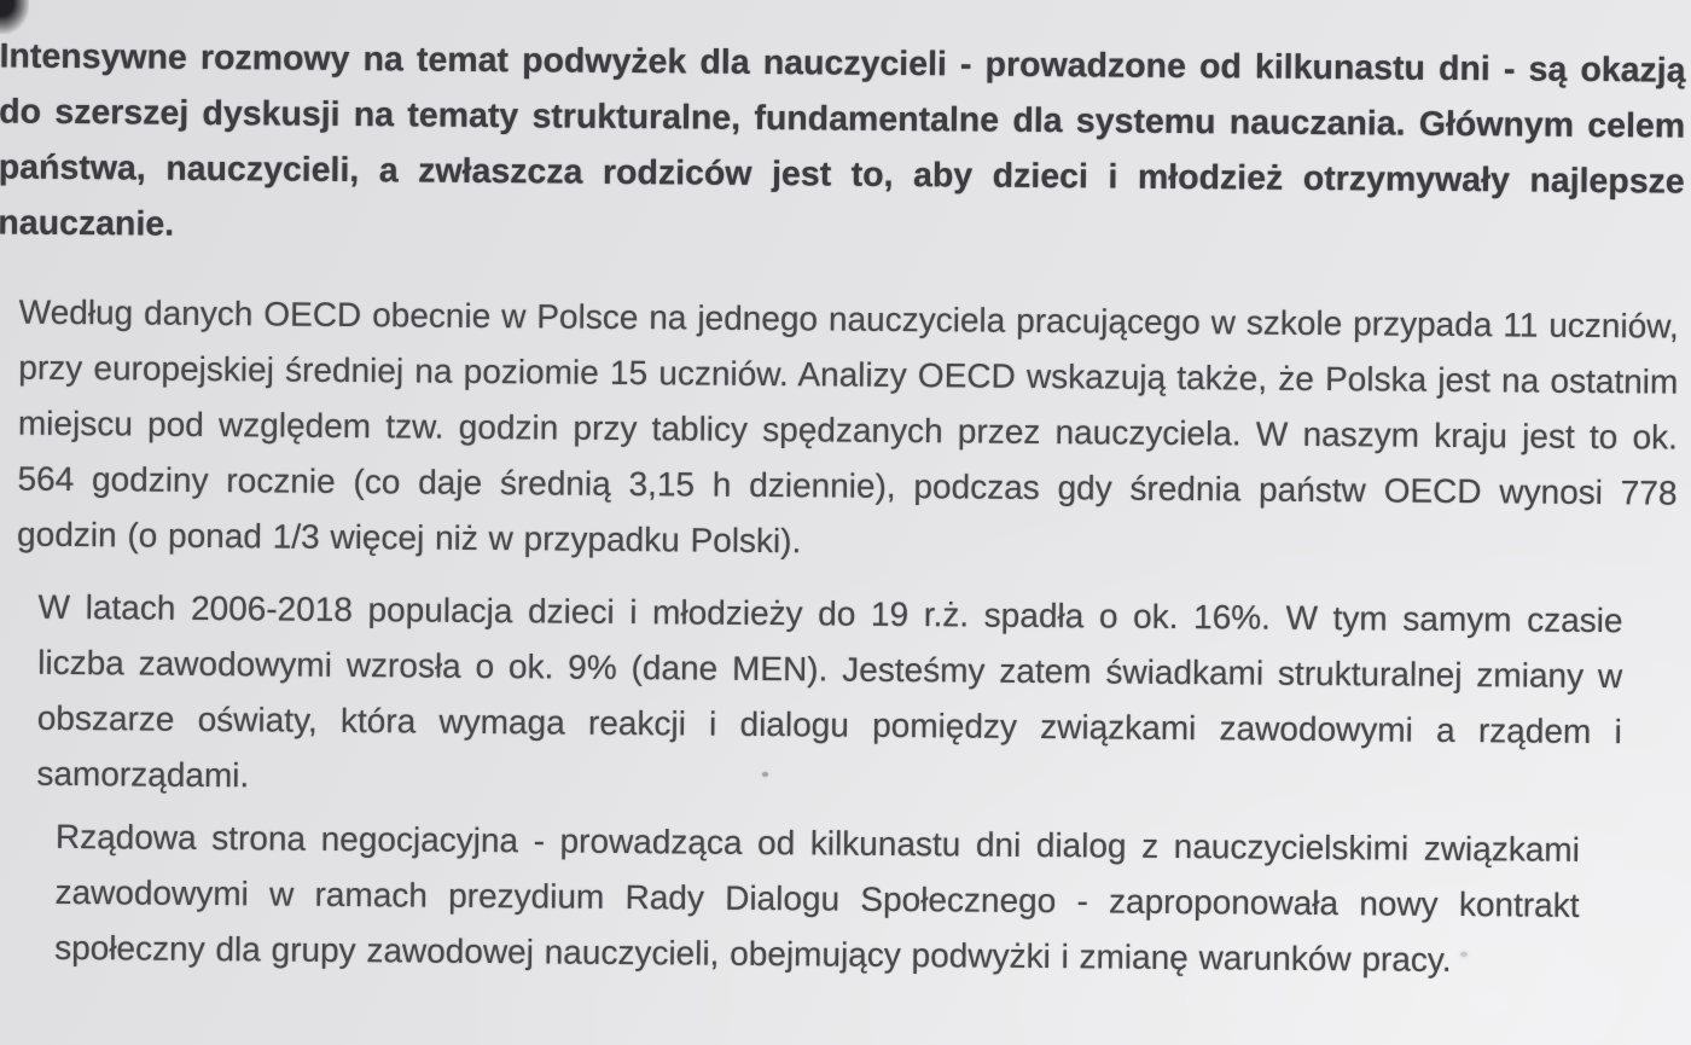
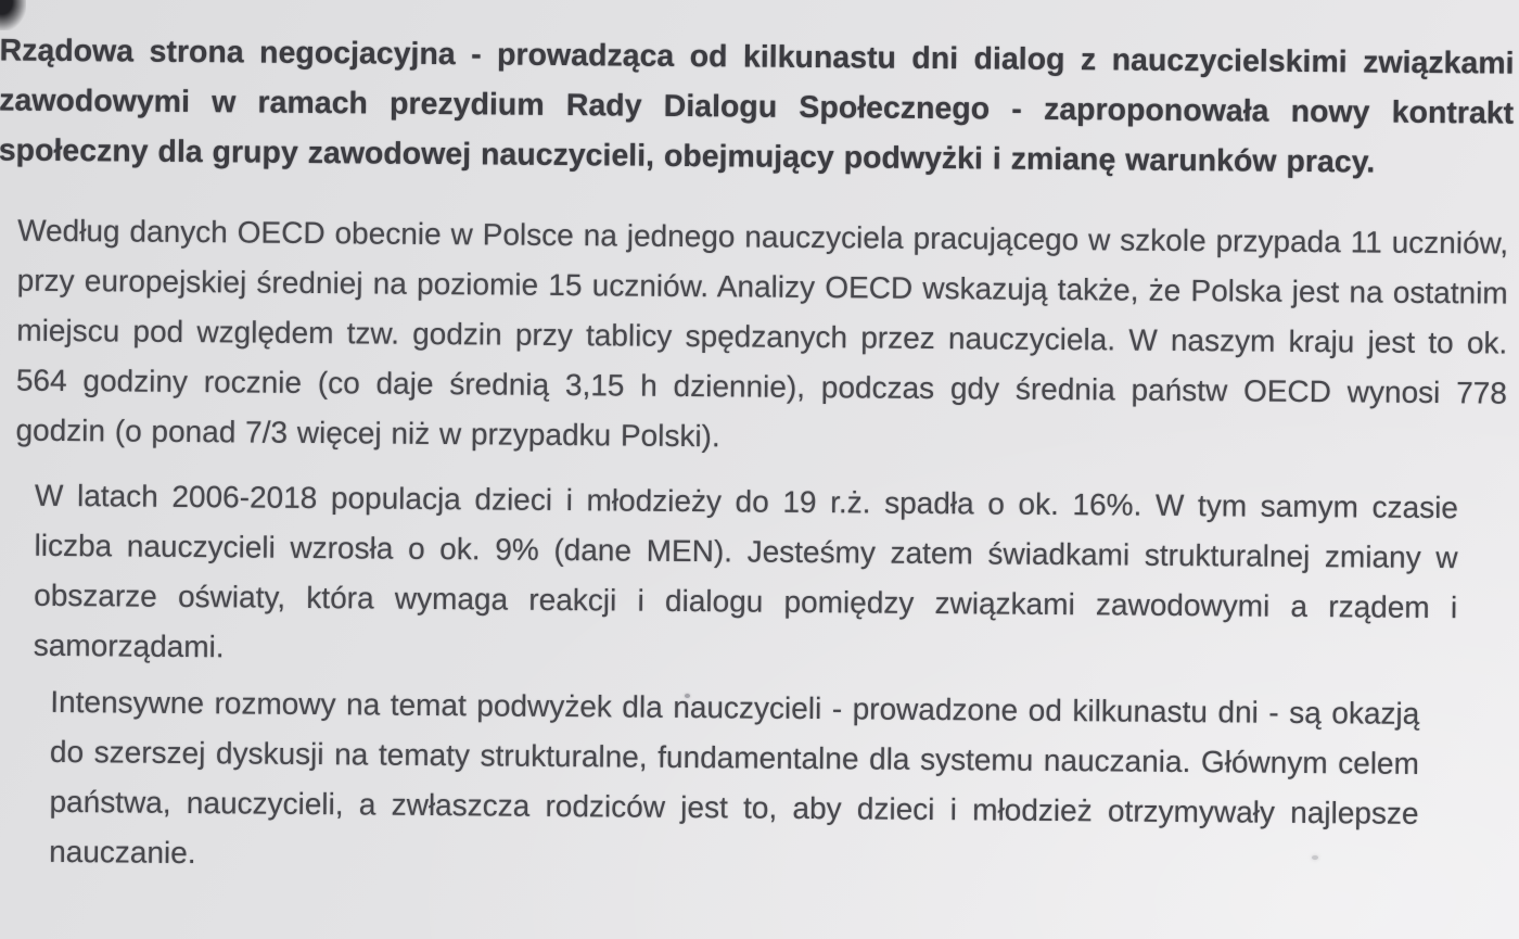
- Intensywne rozmowy na temat podwyżek dla nauczycieli - prowadzone od kilkunastu dni - są okazją do szerszej dyskusji na tematy strukturalne, fundamentalne dla systemu nauczania. Głównym celem państwa, nauczycieli, a zwłaszcza rodziców jest to, aby dzieci i młodzież otrzymywały najlepsze nauczanie.
+ Rządowa strona negocjacyjna - prowadząca od kilkunastu dni dialog z nauczycielskimi związkami zawodowymi w ramach prezydium Rady Dialogu Społecznego - zaproponowała nowy kontrakt społeczny dla grupy zawodowej nauczycieli, obejmujący podwyżki i zmianę warunków pracy.
- Według danych OECD obecnie w Polsce na jednego nauczyciela pracującego w szkole przypada 11 uczniów, przy europejskiej średniej na poziomie 15 uczniów. Analizy OECD wskazują także, że Polska jest na ostatnim miejscu pod względem tzw. godzin przy tablicy spędzanych przez nauczyciela. W naszym kraju jest to ok. 564 godziny rocznie (co daje średnią 3,15 h dziennie), podczas gdy średnia państw OECD wynosi 778 godzin (o ponad 1/3 więcej niż w przypadku Polski).
+ Według danych OECD obecnie w Polsce na jednego nauczyciela pracującego w szkole przypada 11 uczniów, przy europejskiej średniej na poziomie 15 uczniów. Analizy OECD wskazują także, że Polska jest na ostatnim miejscu pod względem tzw. godzin przy tablicy spędzanych przez nauczyciela. W naszym kraju jest to ok. 564 godziny rocznie (co daje średnią 3,15 h dziennie), podczas gdy średnia państw OECD wynosi 778 godzin (o ponad 7/3 więcej niż w przypadku Polski).
- W latach 2006-2018 populacja dzieci i młodzieży do 19 r.ż. spadła o ok. 16%. W tym samym czasie liczba zawodowymi wzrosła o ok. 9% (dane MEN). Jesteśmy zatem świadkami strukturalnej zmiany w obszarze oświaty, która wymaga reakcji i dialogu pomiędzy związkami zawodowymi a rządem i samorządami.
+ W latach 2006-2018 populacja dzieci i młodzieży do 19 r.ż. spadła o ok. 16%. W tym samym czasie liczba nauczycieli wzrosła o ok. 9% (dane MEN). Jesteśmy zatem świadkami strukturalnej zmiany w obszarze oświaty, która wymaga reakcji i dialogu pomiędzy związkami zawodowymi a rządem i samorządami.
- Rządowa strona negocjacyjna - prowadząca od kilkunastu dni dialog z nauczycielskimi związkami zawodowymi w ramach prezydium Rady Dialogu Społecznego - zaproponowała nowy kontrakt społeczny dla grupy zawodowej nauczycieli, obejmujący podwyżki i zmianę warunków pracy.
+ Intensywne rozmowy na temat podwyżek dla nauczycieli - prowadzone od kilkunastu dni - są okazją do szerszej dyskusji na tematy strukturalne, fundamentalne dla systemu nauczania. Głównym celem państwa, nauczycieli, a zwłaszcza rodziców jest to, aby dzieci i młodzież otrzymywały najlepsze nauczanie.
